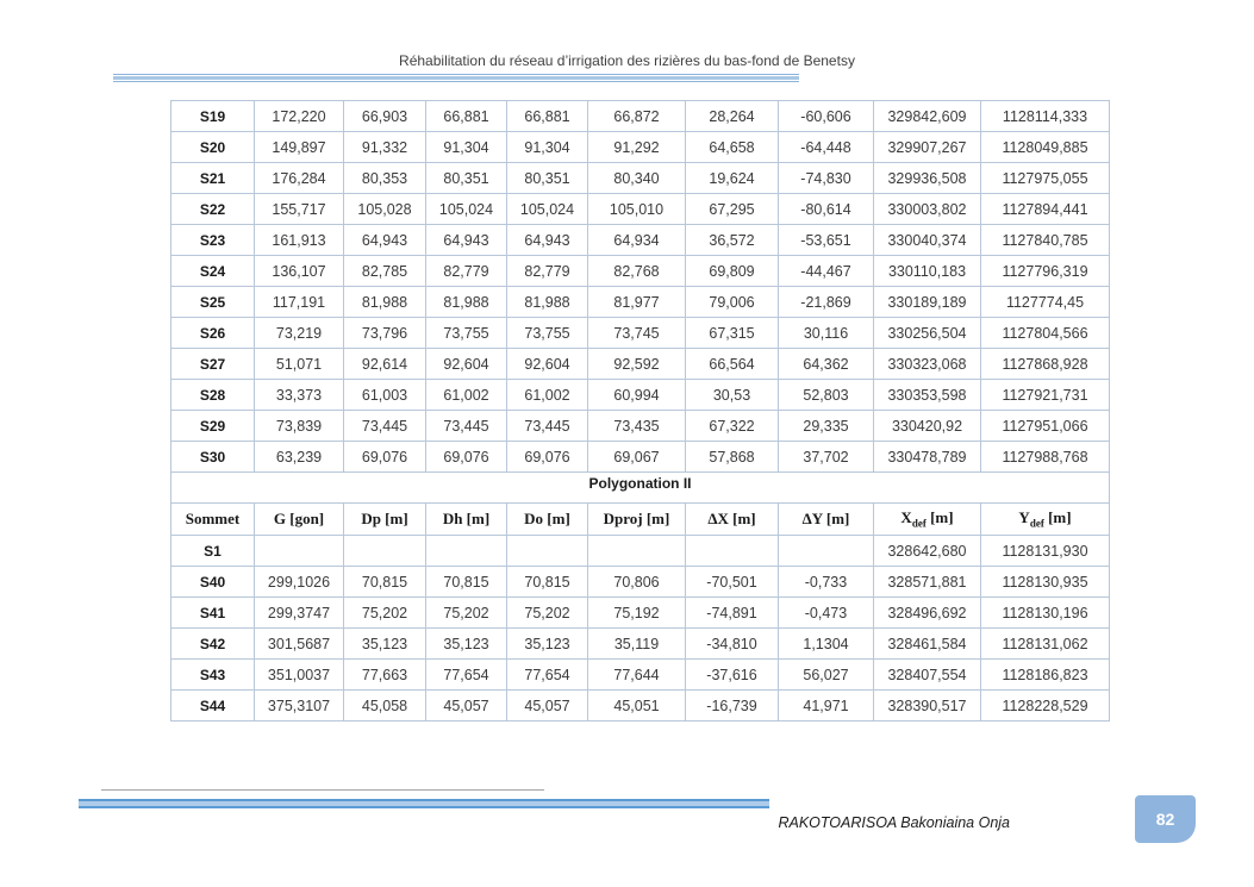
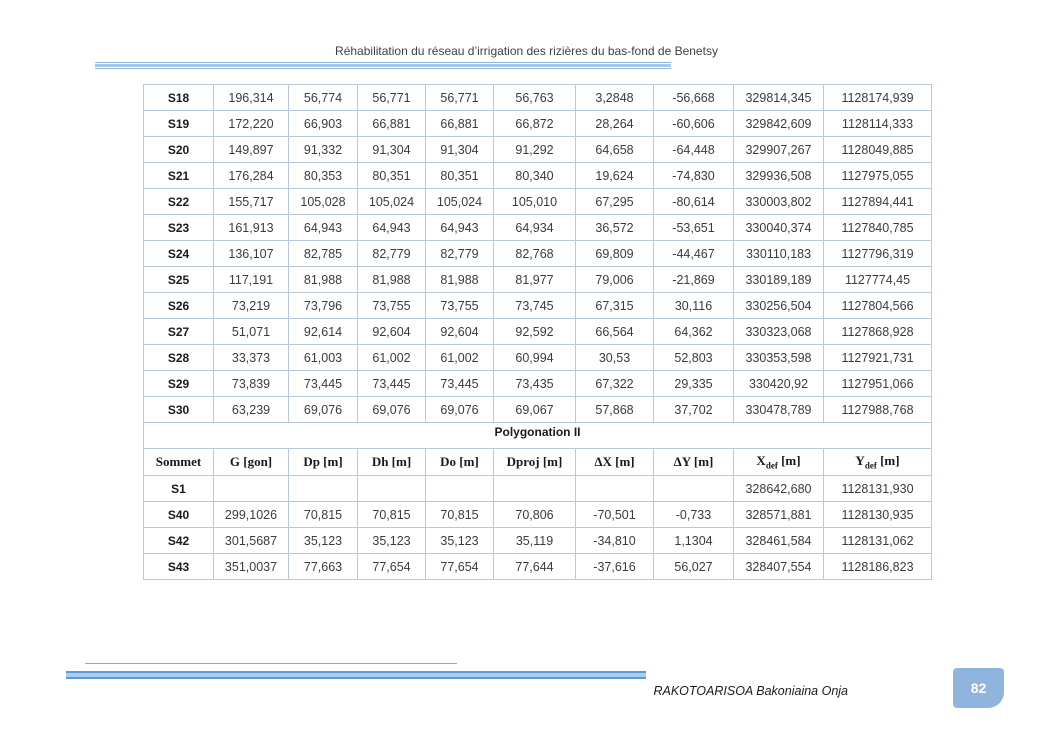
  Réhabilitation du réseau d’irrigation des rizières du bas-fond de Benetsy
+ S18	196,314	56,774	56,771	56,771	56,763	3,2848	-56,668	329814,345	1128174,939
  S19	172,220	66,903	66,881	66,881	66,872	28,264	-60,606	329842,609	1128114,333
  S20	149,897	91,332	91,304	91,304	91,292	64,658	-64,448	329907,267	1128049,885
  S21	176,284	80,353	80,351	80,351	80,340	19,624	-74,830	329936,508	1127975,055
  S22	155,717	105,028	105,024	105,024	105,010	67,295	-80,614	330003,802	1127894,441
  S23	161,913	64,943	64,943	64,943	64,934	36,572	-53,651	330040,374	1127840,785
  S24	136,107	82,785	82,779	82,779	82,768	69,809	-44,467	330110,183	1127796,319
  S25	117,191	81,988	81,988	81,988	81,977	79,006	-21,869	330189,189	1127774,45
  S26	73,219	73,796	73,755	73,755	73,745	67,315	30,116	330256,504	1127804,566
  S27	51,071	92,614	92,604	92,604	92,592	66,564	64,362	330323,068	1127868,928
  S28	33,373	61,003	61,002	61,002	60,994	30,53	52,803	330353,598	1127921,731
  S29	73,839	73,445	73,445	73,445	73,435	67,322	29,335	330420,92	1127951,066
  S30	63,239	69,076	69,076	69,076	69,067	57,868	37,702	330478,789	1127988,768
  Polygonation II
  Sommet	G [gon]	Dp [m]	Dh [m]	Do [m]	Dproj [m]	ΔX [m]	ΔY [m]	Xdef [m]	Ydef [m]
  S1								328642,680	1128131,930
  S40	299,1026	70,815	70,815	70,815	70,806	-70,501	-0,733	328571,881	1128130,935
- S41	299,3747	75,202	75,202	75,202	75,192	-74,891	-0,473	328496,692	1128130,196
  S42	301,5687	35,123	35,123	35,123	35,119	-34,810	1,1304	328461,584	1128131,062
  S43	351,0037	77,663	77,654	77,654	77,644	-37,616	56,027	328407,554	1128186,823
- S44	375,3107	45,058	45,057	45,057	45,051	-16,739	41,971	328390,517	1128228,529
  RAKOTOARISOA Bakoniaina Onja
  82
